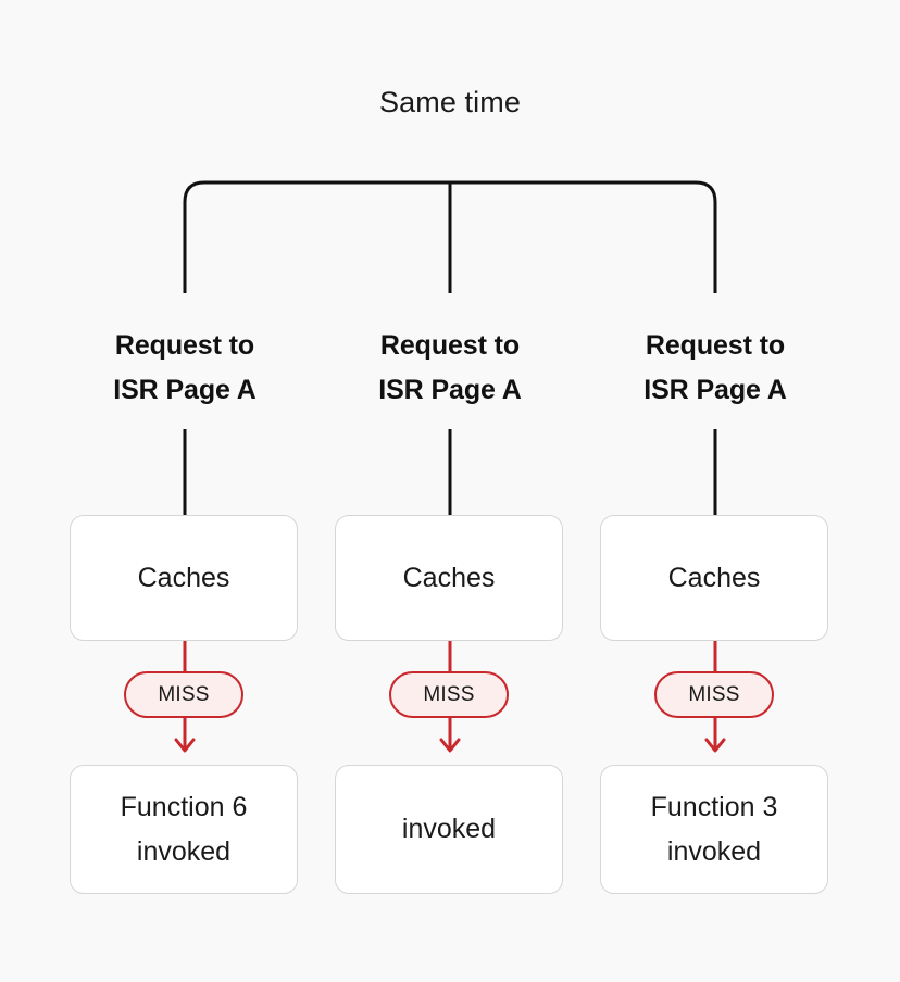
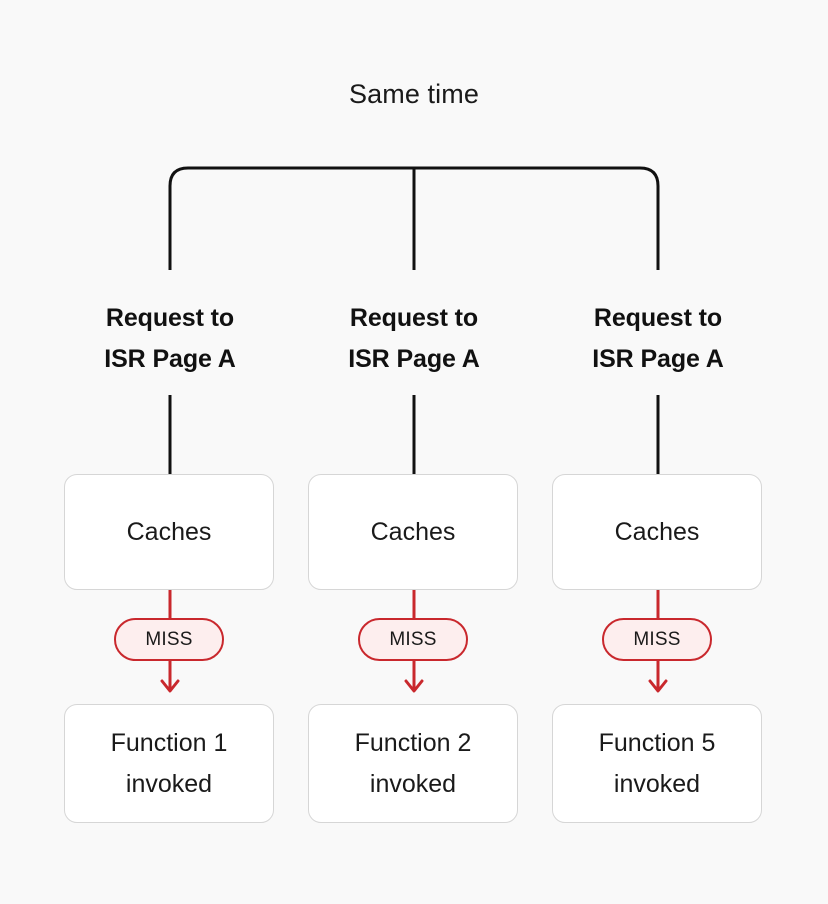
  Same time
  Request to
  ISR Page A
  Caches
  MISS
- Function 6
+ Function 1
  invoked
  Request to
  ISR Page A
  Caches
  MISS
+ Function 2
  invoked
  Request to
  ISR Page A
  Caches
  MISS
- Function 3
+ Function 5
  invoked
